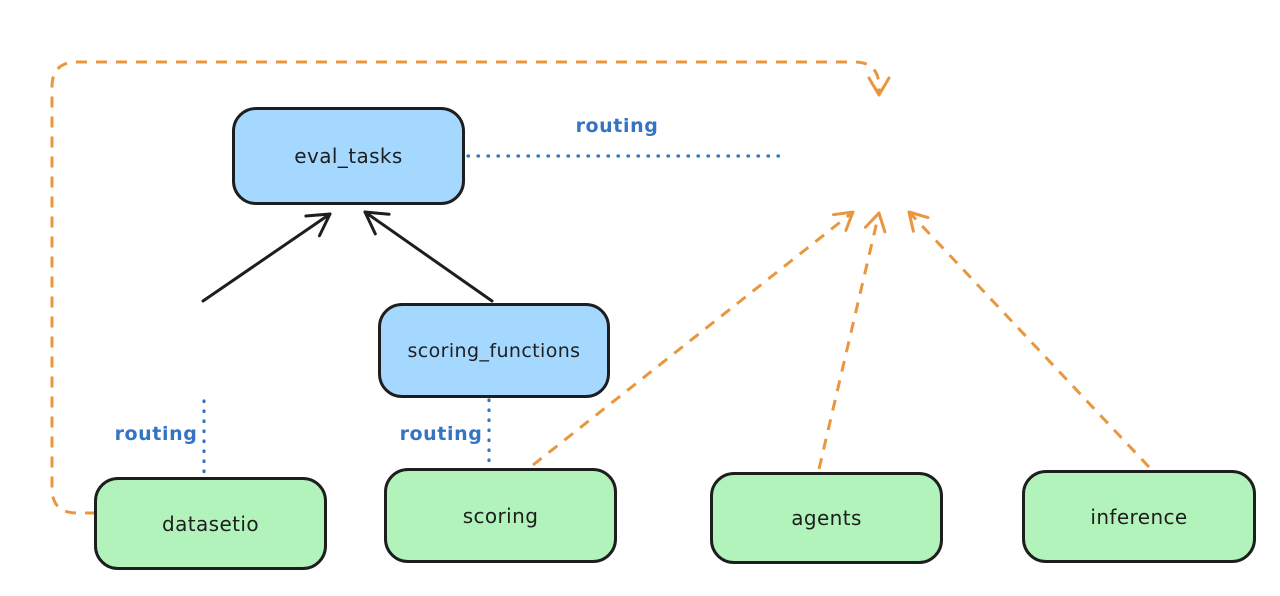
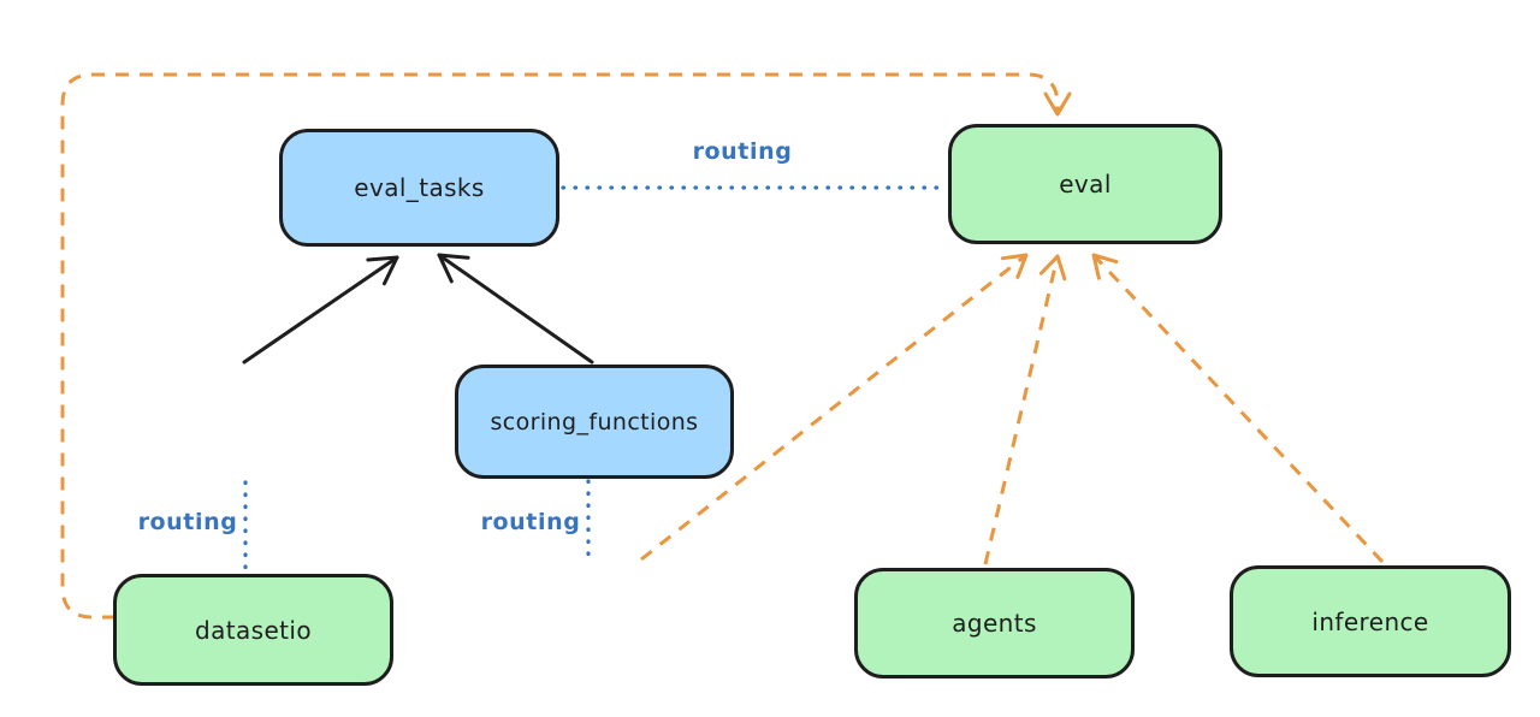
  eval_tasks
+ eval
  scoring_functions
  datasetio
- scoring
  agents
  inference
  routing
  routing
  routing
